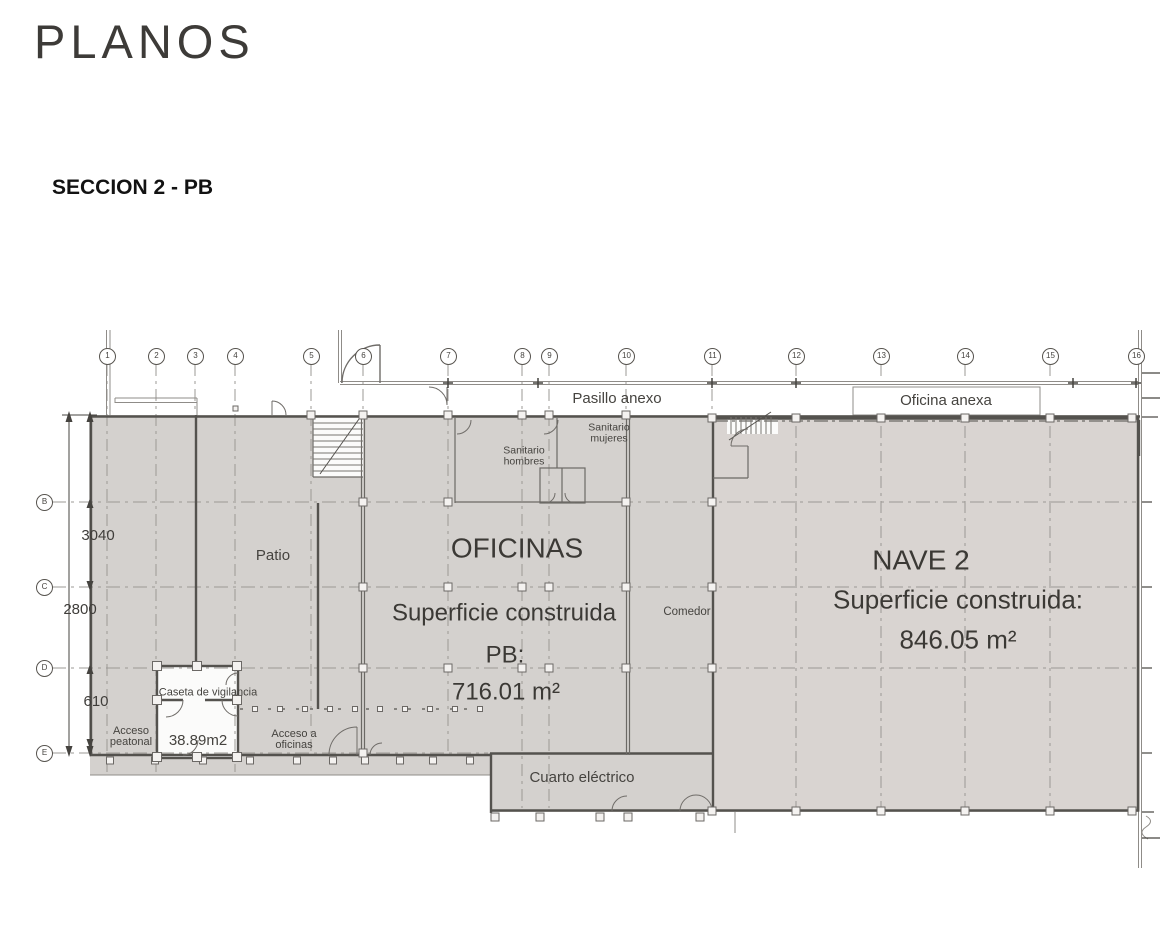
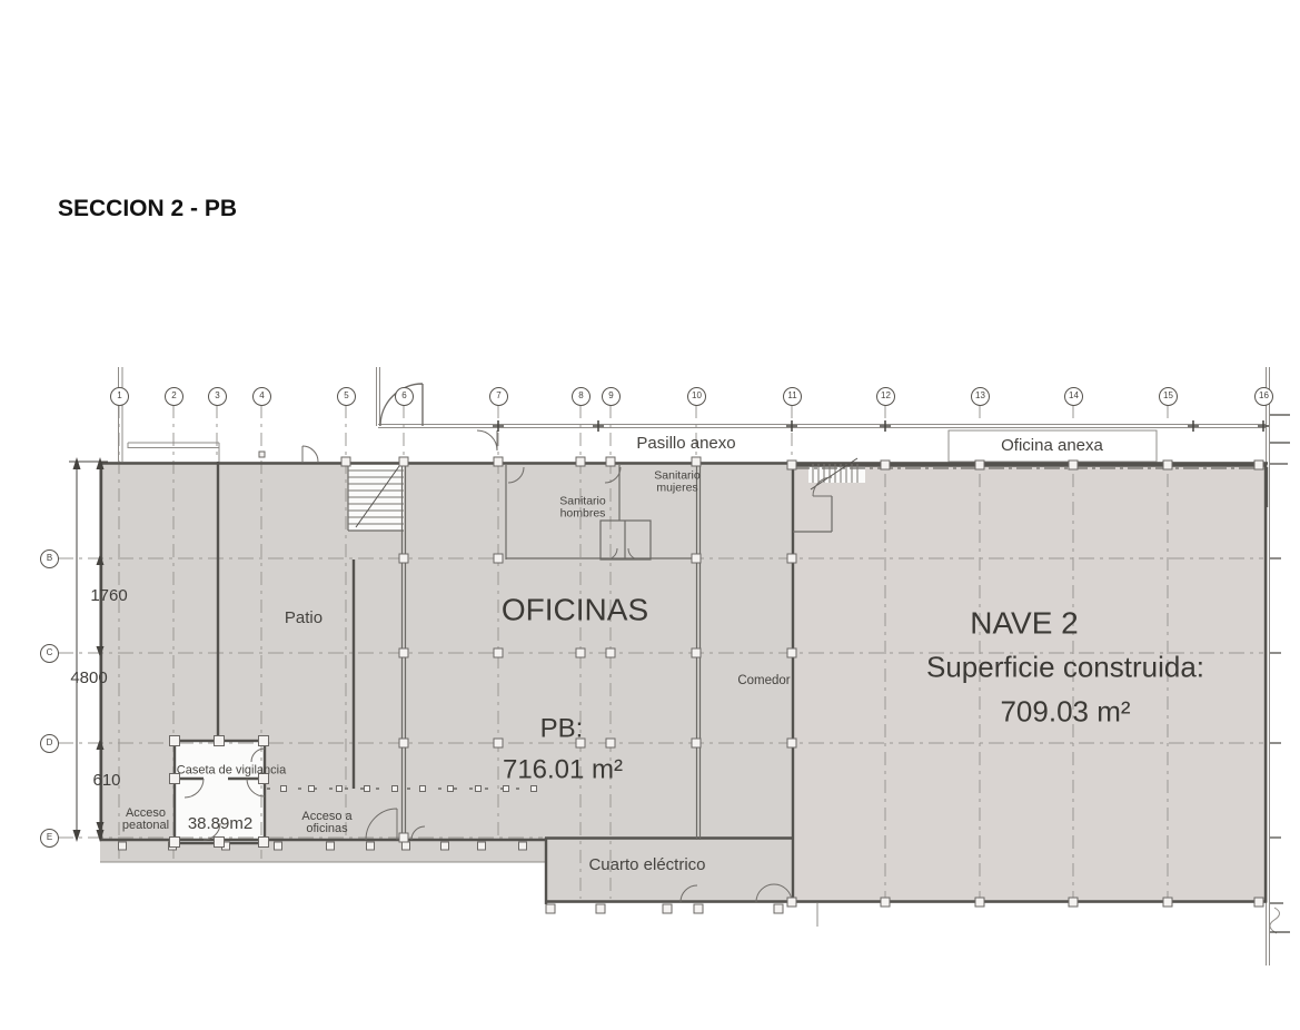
- PLANOS
  SECCION 2 - PB
  1
  2
  3
  4
  5
  6
  7
  8
  9
  10
  11
  12
  13
  14
  15
  16
  B
  C
  D
  E
- 3040
+ 1760
- 2800
+ 4800
  610
  Pasillo anexo
  Oficina anexa
  Patio
  OFICINAS
- Superficie construida
  PB:
  716.01 m²
  NAVE 2
  Superficie construida:
- 846.05 m²
+ 709.03 m²
  Comedor
  Sanitario
  hombres
  Sanitario
  mujeres
  Cuarto eléctrico
  Caseta de vigilancia
  38.89m2
  Acceso
  peatonal
  Acceso a
  oficinas
